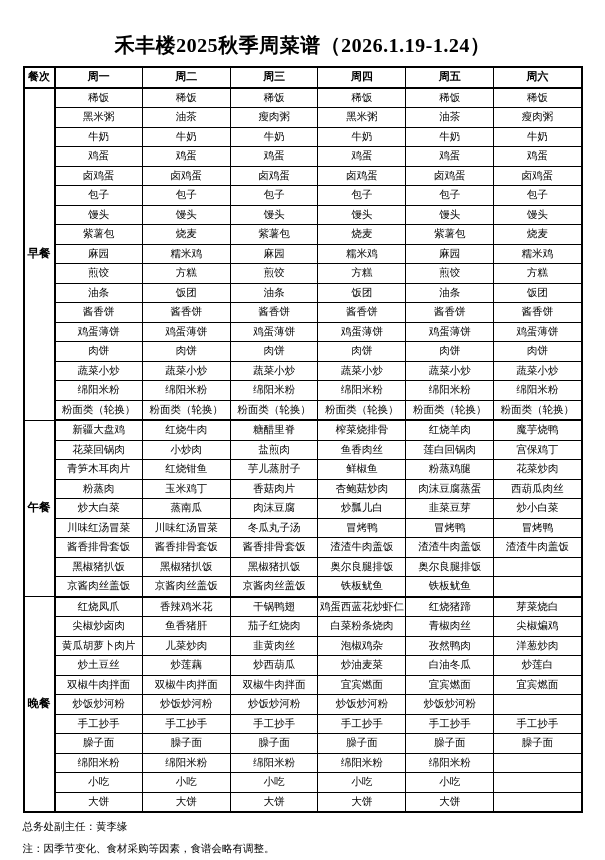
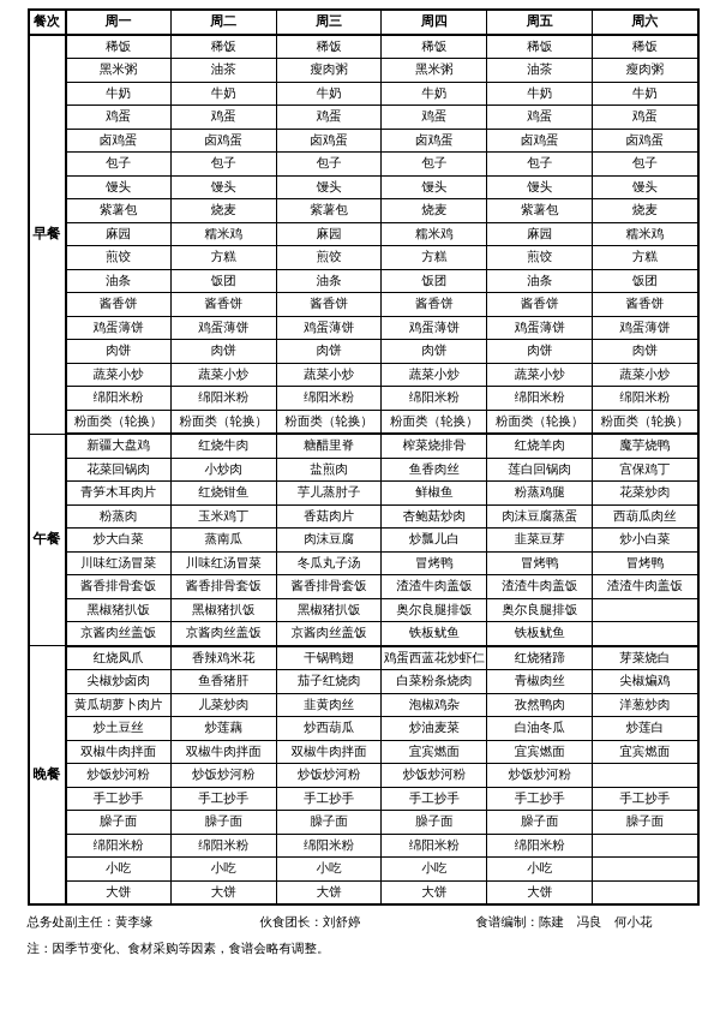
- 禾丰楼2025秋季周菜谱（2026.1.19-1.24）
  餐次	周一	周二	周三	周四	周五	周六
  早餐	稀饭	稀饭	稀饭	稀饭	稀饭	稀饭
  黑米粥	油茶	瘦肉粥	黑米粥	油茶	瘦肉粥
  牛奶	牛奶	牛奶	牛奶	牛奶	牛奶
  鸡蛋	鸡蛋	鸡蛋	鸡蛋	鸡蛋	鸡蛋
  卤鸡蛋	卤鸡蛋	卤鸡蛋	卤鸡蛋	卤鸡蛋	卤鸡蛋
  包子	包子	包子	包子	包子	包子
  馒头	馒头	馒头	馒头	馒头	馒头
  紫薯包	烧麦	紫薯包	烧麦	紫薯包	烧麦
  麻园	糯米鸡	麻园	糯米鸡	麻园	糯米鸡
  煎饺	方糕	煎饺	方糕	煎饺	方糕
  油条	饭团	油条	饭团	油条	饭团
  酱香饼	酱香饼	酱香饼	酱香饼	酱香饼	酱香饼
  鸡蛋薄饼	鸡蛋薄饼	鸡蛋薄饼	鸡蛋薄饼	鸡蛋薄饼	鸡蛋薄饼
  肉饼	肉饼	肉饼	肉饼	肉饼	肉饼
  蔬菜小炒	蔬菜小炒	蔬菜小炒	蔬菜小炒	蔬菜小炒	蔬菜小炒
  绵阳米粉	绵阳米粉	绵阳米粉	绵阳米粉	绵阳米粉	绵阳米粉
  粉面类（轮换）	粉面类（轮换）	粉面类（轮换）	粉面类（轮换）	粉面类（轮换）	粉面类（轮换）
  午餐	新疆大盘鸡	红烧牛肉	糖醋里脊	榨菜烧排骨	红烧羊肉	魔芋烧鸭
  花菜回锅肉	小炒肉	盐煎肉	鱼香肉丝	莲白回锅肉	宫保鸡丁
  青笋木耳肉片	红烧钳鱼	芋儿蒸肘子	鲜椒鱼	粉蒸鸡腿	花菜炒肉
  粉蒸肉	玉米鸡丁	香菇肉片	杏鲍菇炒肉	肉沫豆腐蒸蛋	西葫瓜肉丝
  炒大白菜	蒸南瓜	肉沫豆腐	炒瓢儿白	韭菜豆芽	炒小白菜
  川味红汤冒菜	川味红汤冒菜	冬瓜丸子汤	冒烤鸭	冒烤鸭	冒烤鸭
  酱香排骨套饭	酱香排骨套饭	酱香排骨套饭	渣渣牛肉盖饭	渣渣牛肉盖饭	渣渣牛肉盖饭
  黑椒猪扒饭	黑椒猪扒饭	黑椒猪扒饭	奥尔良腿排饭	奥尔良腿排饭
  京酱肉丝盖饭	京酱肉丝盖饭	京酱肉丝盖饭	铁板鱿鱼	铁板鱿鱼
  晚餐	红烧凤爪	香辣鸡米花	干锅鸭翅	鸡蛋西蓝花炒虾仁	红烧猪蹄	芽菜烧白
  尖椒炒卤肉	鱼香猪肝	茄子红烧肉	白菜粉条烧肉	青椒肉丝	尖椒煸鸡
  黄瓜胡萝卜肉片	儿菜炒肉	韭黄肉丝	泡椒鸡杂	孜然鸭肉	洋葱炒肉
  炒土豆丝	炒莲藕	炒西葫瓜	炒油麦菜	白油冬瓜	炒莲白
  双椒牛肉拌面	双椒牛肉拌面	双椒牛肉拌面	宜宾燃面	宜宾燃面	宜宾燃面
  炒饭炒河粉	炒饭炒河粉	炒饭炒河粉	炒饭炒河粉	炒饭炒河粉
  手工抄手	手工抄手	手工抄手	手工抄手	手工抄手	手工抄手
  臊子面	臊子面	臊子面	臊子面	臊子面	臊子面
  绵阳米粉	绵阳米粉	绵阳米粉	绵阳米粉	绵阳米粉
  小吃	小吃	小吃	小吃	小吃
  大饼	大饼	大饼	大饼	大饼
  总务处副主任：黄李缘
+ 伙食团长：刘舒婷
+ 食谱编制：陈建 冯良 何小花
  注：因季节变化、食材采购等因素，食谱会略有调整。
